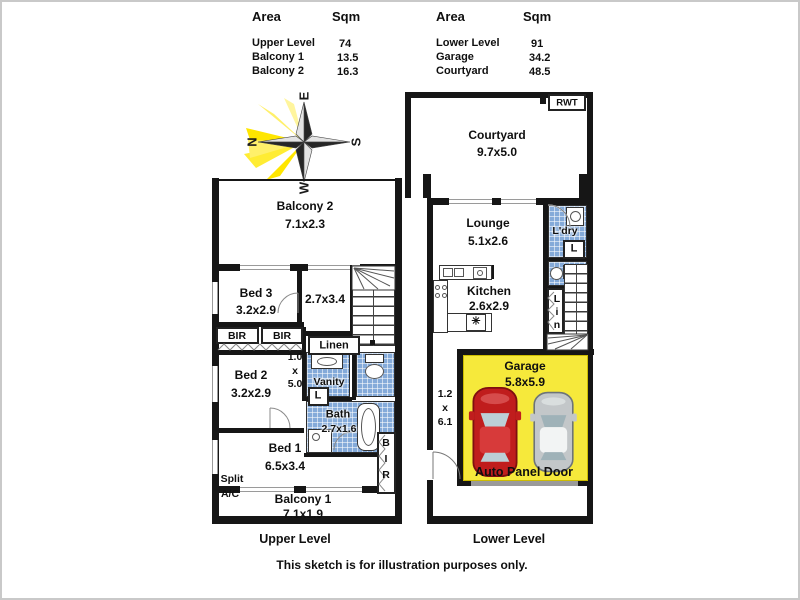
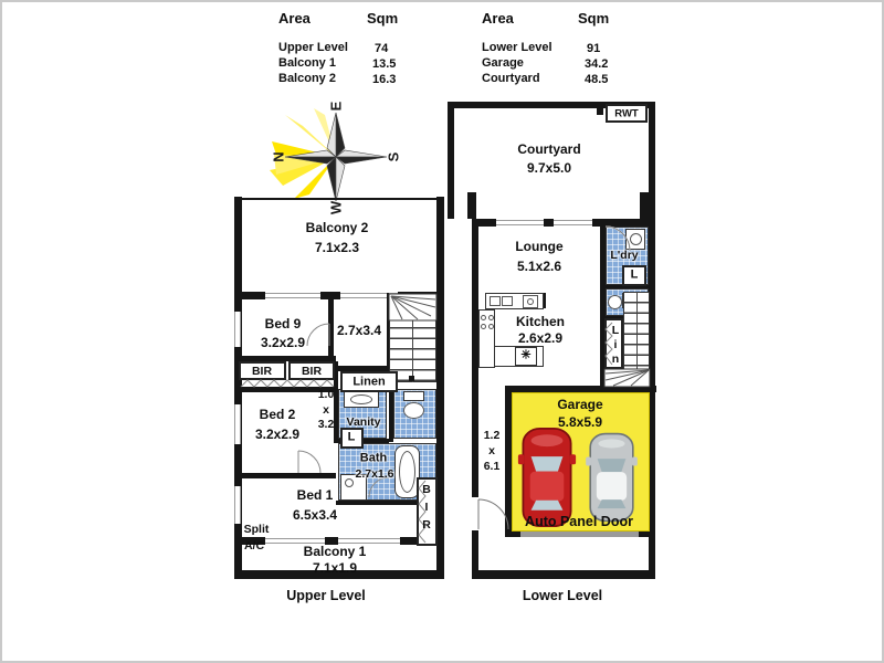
  Area
  Sqm
  Upper Level
  74
  Balcony 1
  13.5
  Balcony 2
  16.3
  Area
  Sqm
  Lower Level
  91
  Garage
  34.2
  Courtyard
  48.5
  Balcony 2
  7.1x2.3
- Bed 3
+ Bed 9
  3.2x2.9
  2.7x3.4
  BIR
  BIR
  Linen
  1.0
  x
- 5.0
+ 3.2
  Vanity
  L
  Bath
  2.7x1.6
  B
  I
  R
  Bed 2
  3.2x2.9
  Bed 1
  6.5x3.4
  Split
  A/C
  Balcony 1
  7.1x1.9
  Upper Level
  RWT
  L'dry
  L
  ✳
  L
  i
  n
  Garage
  5.8x5.9
  Auto Panel Door
  Courtyard
  9.7x5.0
  Lounge
  5.1x2.6
  Kitchen
  2.6x2.9
  1.2
  x
  6.1
  Lower Level
- This sketch is for illustration purposes only.
